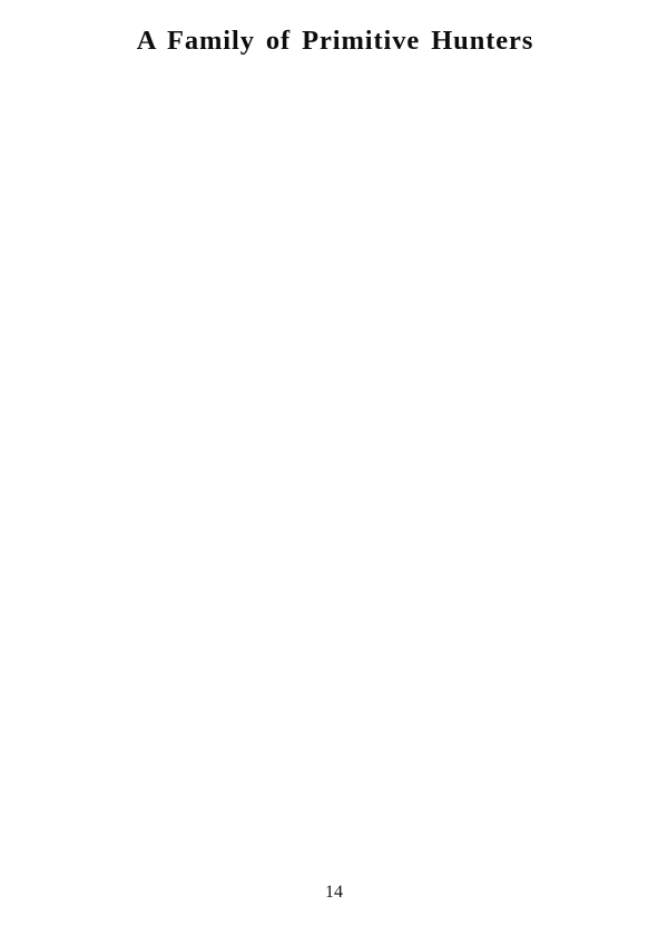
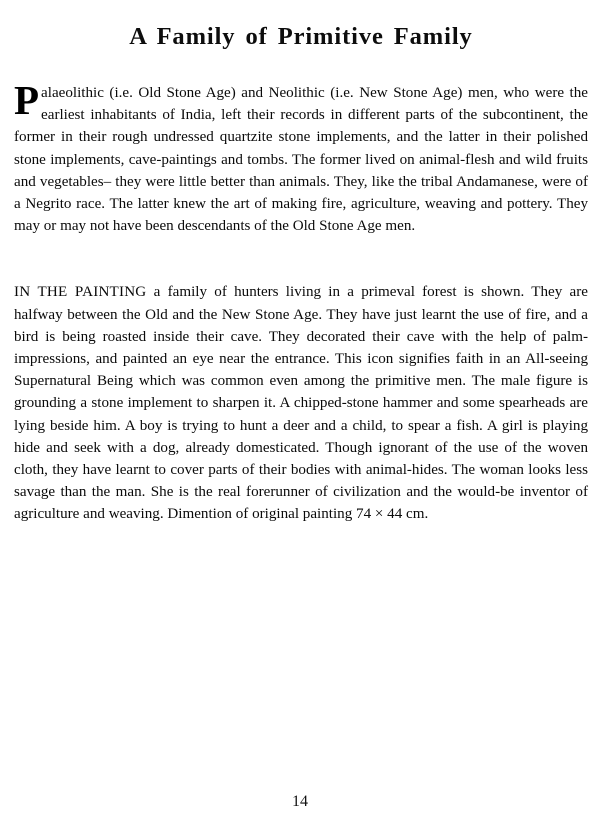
- A Family of Primitive Hunters
+ A Family of Primitive Family
+ P
+ alaeolithic (i.e. Old Stone Age) and Neolithic (i.e. New Stone Age) men, who were the earliest inhabitants of India, left their records in different parts of the subcontinent, the former in their rough undressed quartzite stone implements, and the latter in their polished stone implements, cave-paintings and tombs. The former lived on animal-flesh and wild fruits and vegetables– they were little better than animals. They, like the tribal Andamanese, were of a Negrito race. The latter knew the art of making fire, agriculture, weaving and pottery. They may or may not have been descendants of the Old Stone Age men.
+ IN THE PAINTING a family of hunters living in a primeval forest is shown. They are halfway between the Old and the New Stone Age. They have just learnt the use of fire, and a bird is being roasted inside their cave. They decorated their cave with the help of palm-impressions, and painted an eye near the entrance. This icon signifies faith in an All-seeing Supernatural Being which was common even among the primitive men. The male figure is grounding a stone implement to sharpen it. A chipped-stone hammer and some spearheads are lying beside him. A boy is trying to hunt a deer and a child, to spear a fish. A girl is playing hide and seek with a dog, already domesticated. Though ignorant of the use of the woven cloth, they have learnt to cover parts of their bodies with animal-hides. The woman looks less savage than the man. She is the real forerunner of civilization and the would-be inventor of agriculture and weaving. Dimention of original painting 74 × 44 cm.
  14
